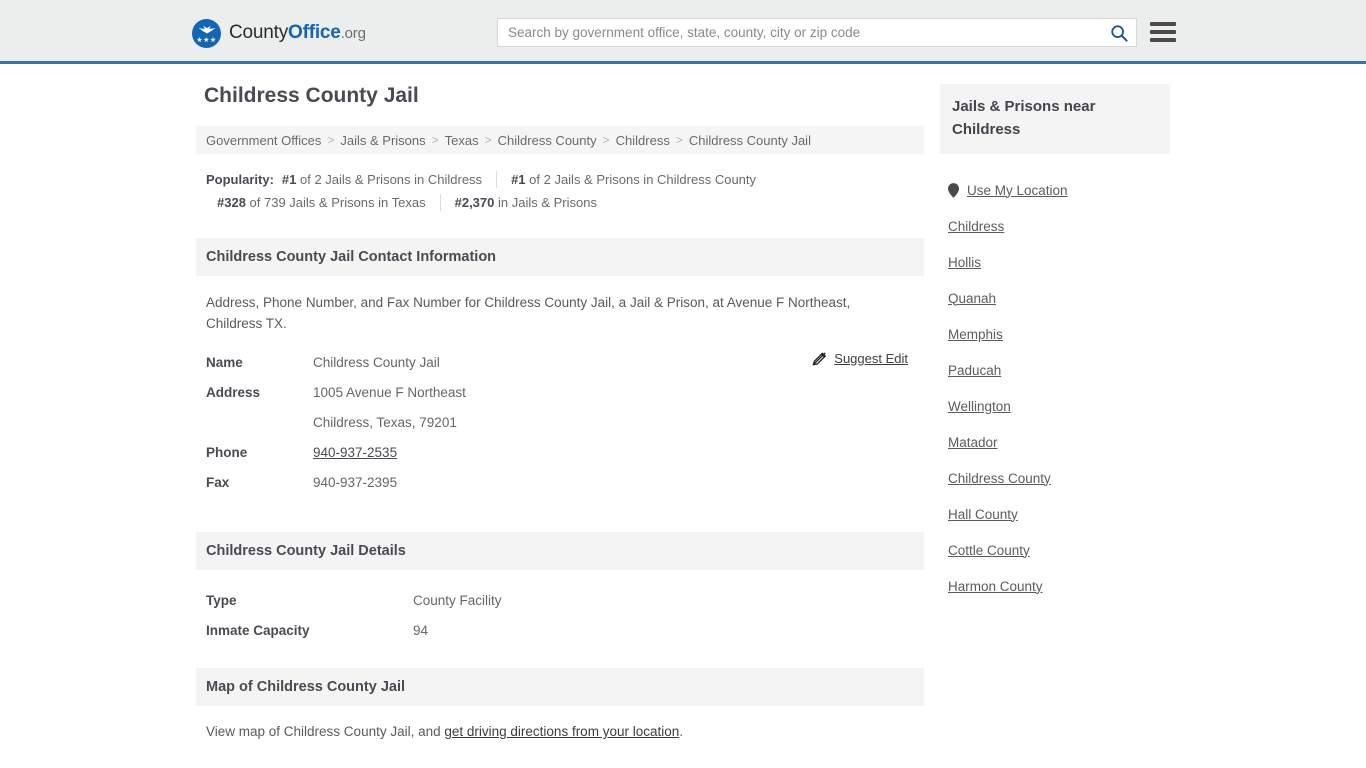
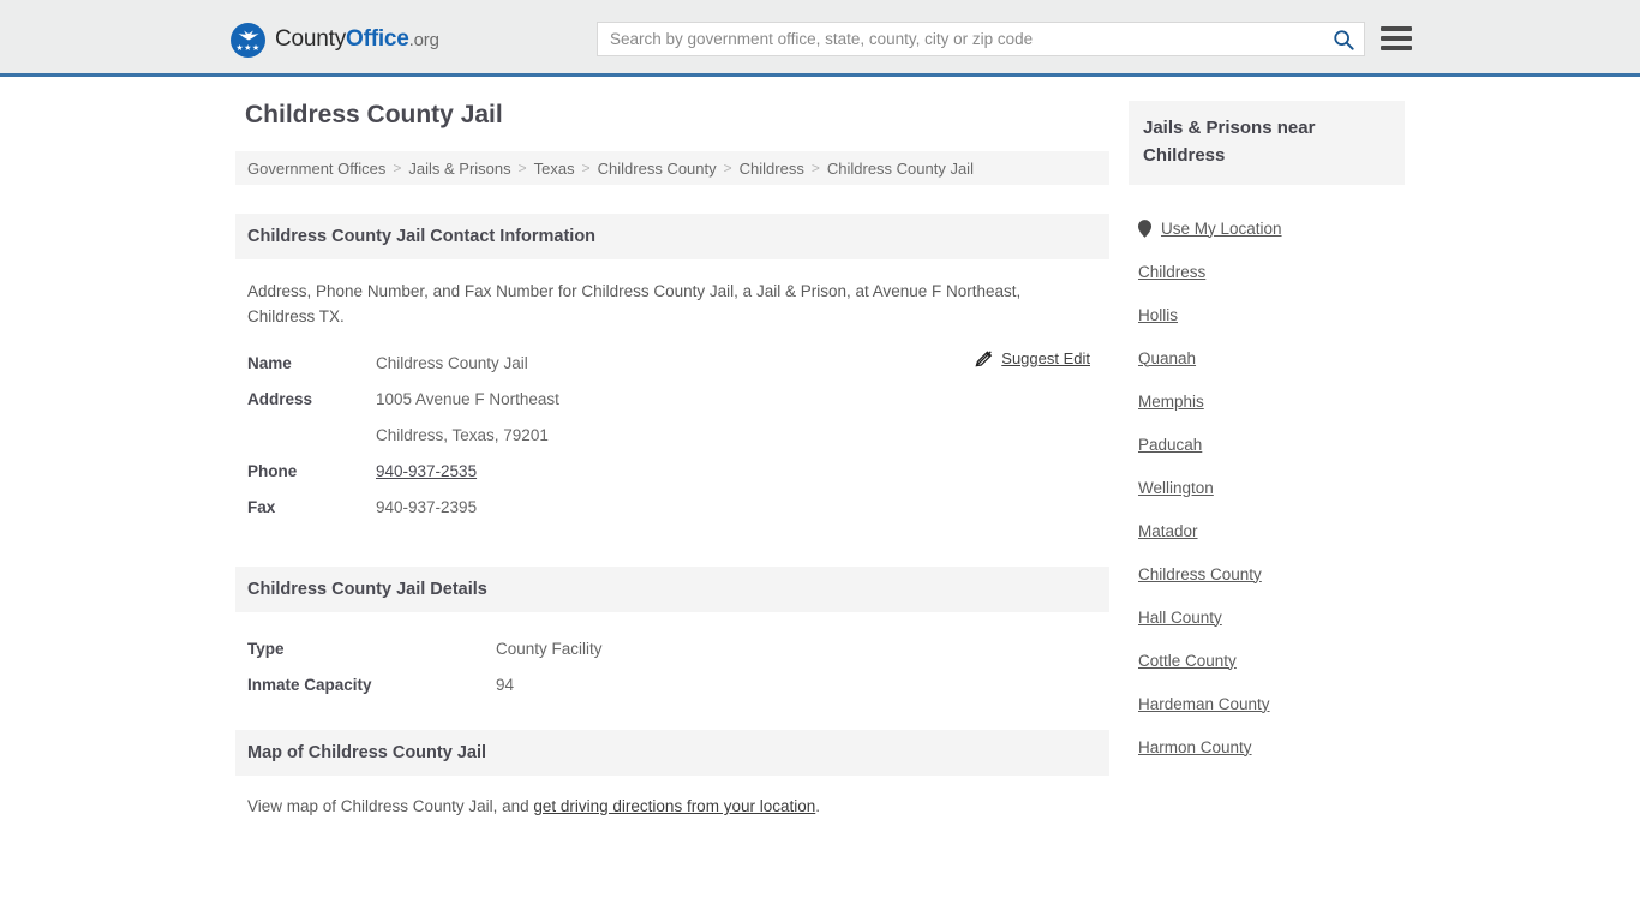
  CountyOffice.org
  Search by government office, state, county, city or zip code
  Childress County Jail
  Government Offices
  >
  Jails & Prisons
  >
  Texas
  >
  Childress County
  >
  Childress
  >
  Childress County Jail
- Popularity:
- #1 of 2 Jails & Prisons in Childress
- #1 of 2 Jails & Prisons in Childress County
- #328 of 739 Jails & Prisons in Texas
- #2,370 in Jails & Prisons
  Childress County Jail Contact Information
  Address, Phone Number, and Fax Number for Childress County Jail, a Jail & Prison, at Avenue F Northeast, Childress TX.
  Suggest Edit
  Name
  Childress County Jail
  Address
  1005 Avenue F Northeast
  Childress, Texas, 79201
  Phone
  940-937-2535
  Fax
  940-937-2395
  Childress County Jail Details
  Type
  County Facility
  Inmate Capacity
  94
  Map of Childress County Jail
  View map of Childress County Jail, and get driving directions from your location.
  Jails & Prisons near Childress
  Use My Location
  Childress
  Hollis
  Quanah
  Memphis
  Paducah
  Wellington
  Matador
  Childress County
  Hall County
  Cottle County
+ Hardeman County
  Harmon County
